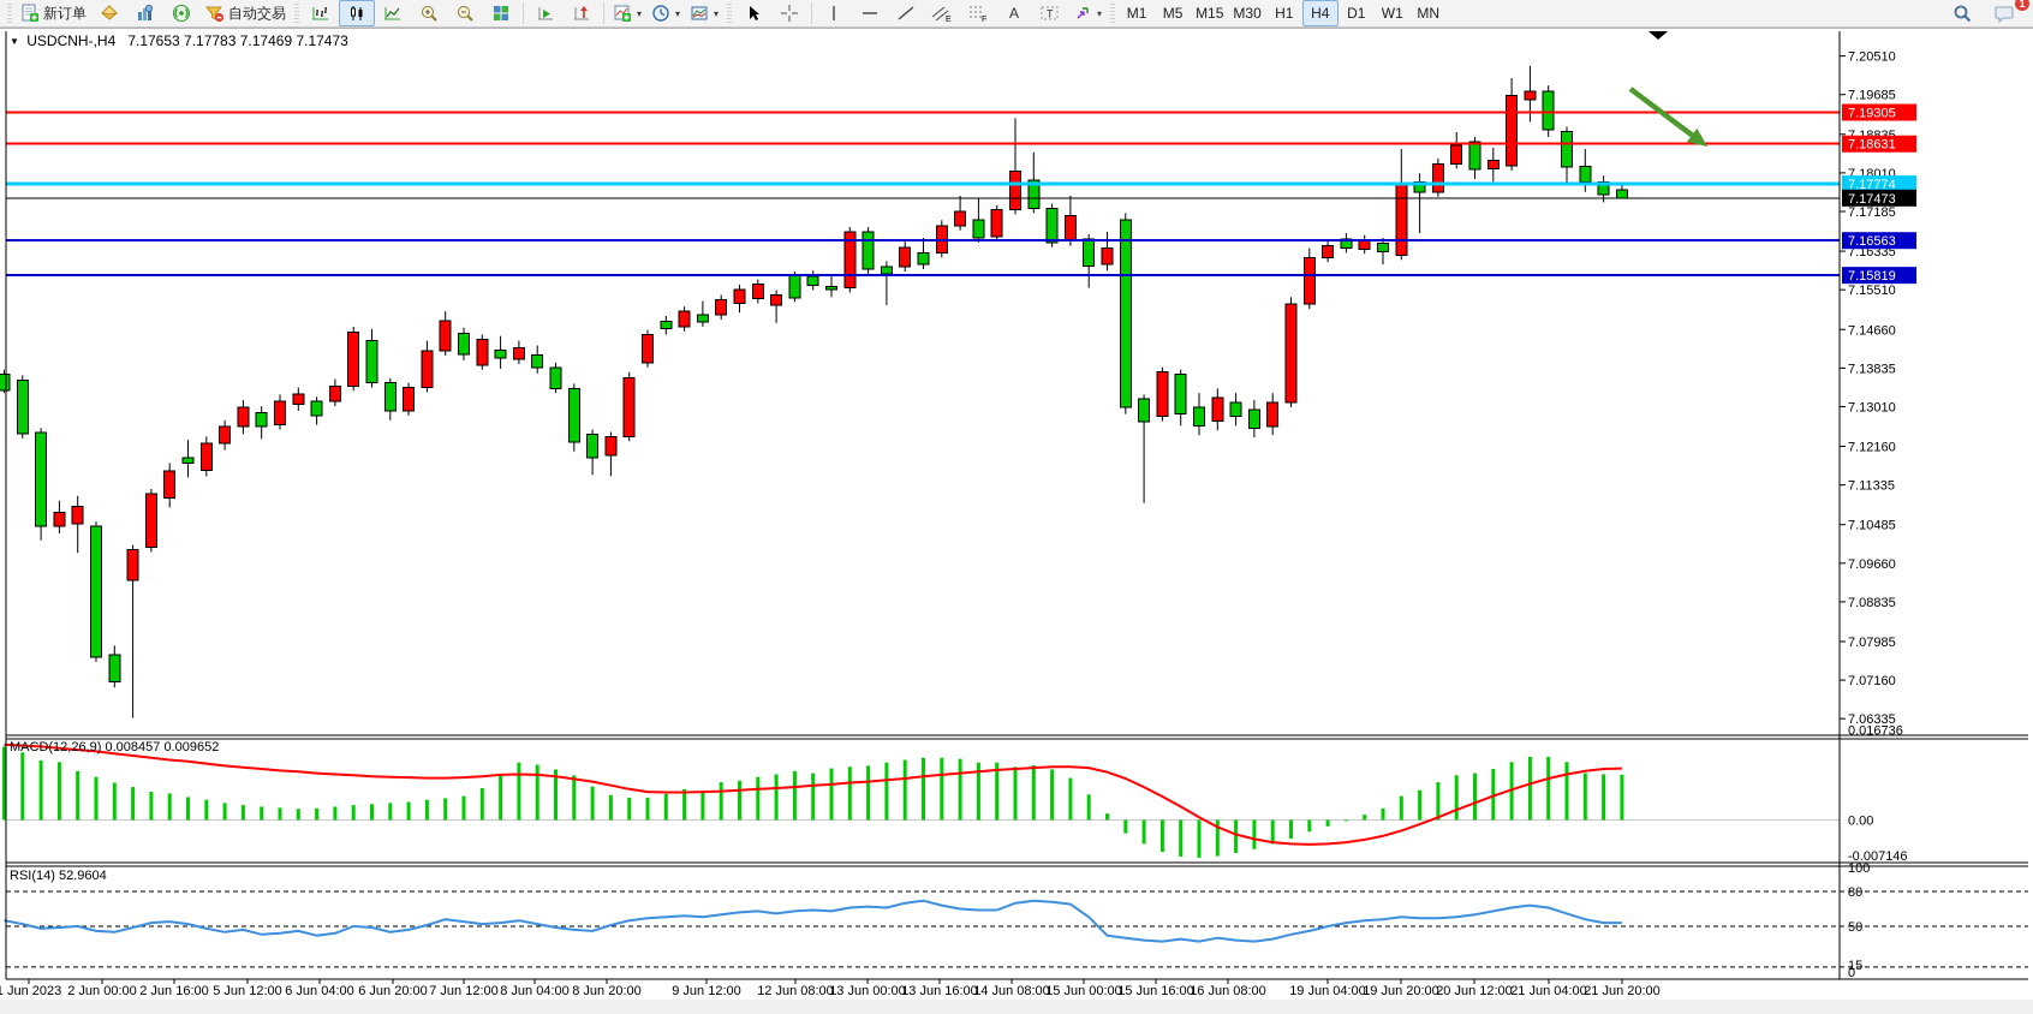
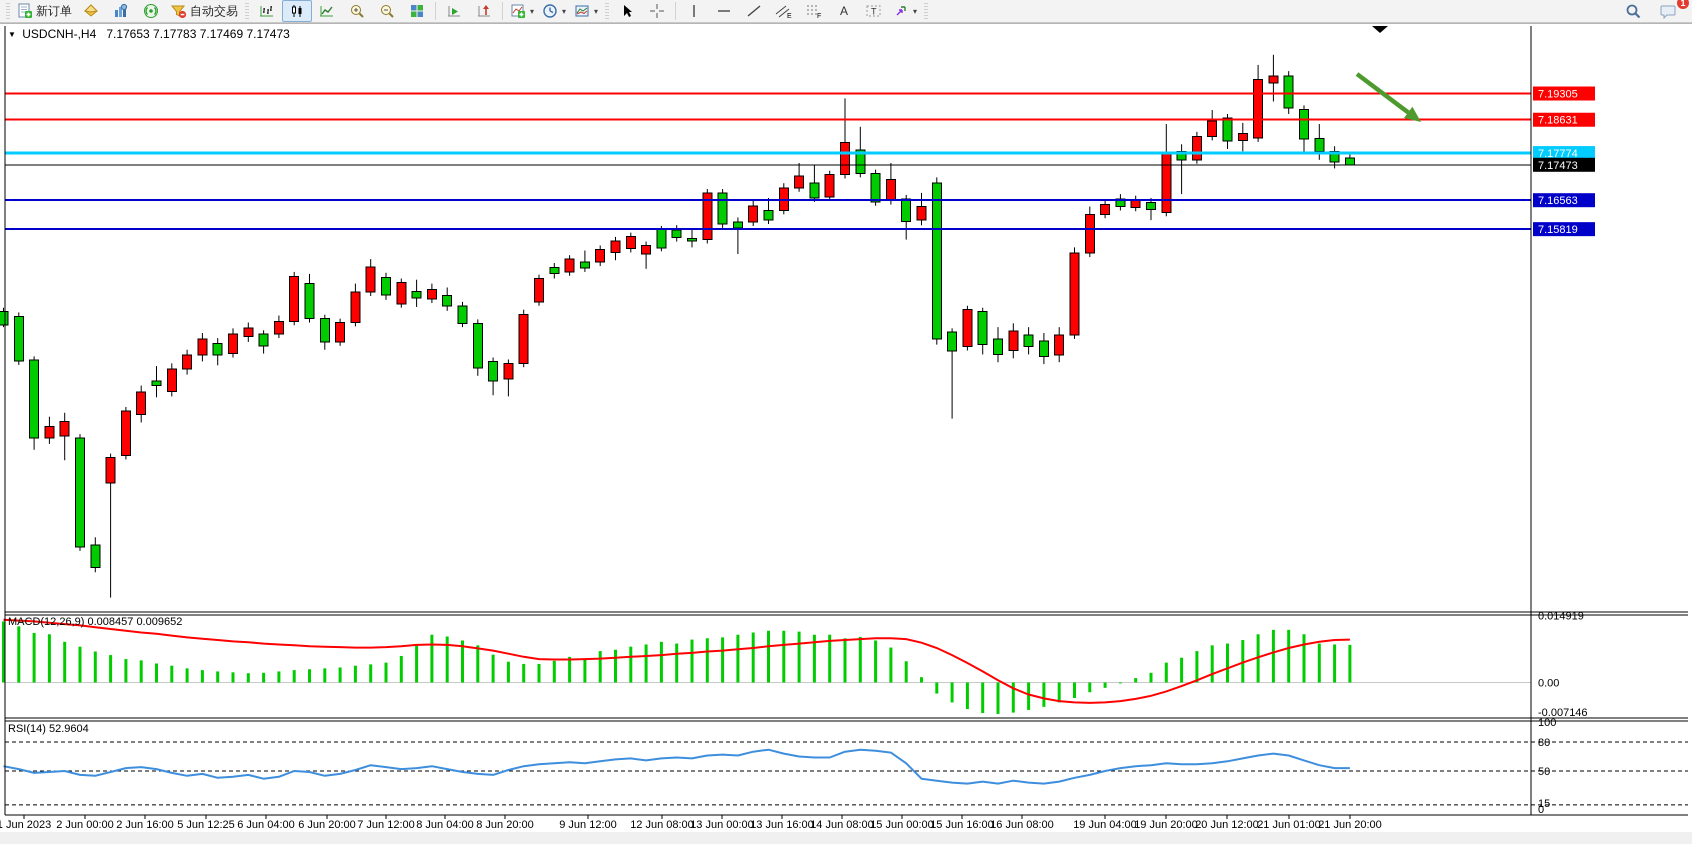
- 7.20510
- 7.19685
- 7.18010
- 7.17185
- 7.16335
- 7.15510
- 7.14660
- 7.13835
- 7.13010
- 7.12160
- 7.11335
- 7.10485
- 7.09660
- 7.08835
- 7.07985
- 7.07160
- 7.06335
- 0.016736
+ 0.014919
  0.00
  -0.007146
  100
  80
  50
  15
  0
  Jun 2023
  2 Jun 00:00
  2 Jun 16:00
- 5 Jun 12:00
+ 5 Jun 12:25
  6 Jun 04:00
  6 Jun 20:00
  7 Jun 12:00
  8 Jun 04:00
  8 Jun 20:00
  9 Jun 12:00
  12 Jun 08:00
  13 Jun 00:00
  13 Jun 16:00
  14 Jun 08:00
  15 Jun 00:00
  15 Jun 16:00
  16 Jun 08:00
  19 Jun 04:00
  19 Jun 20:00
  20 Jun 12:00
- 21 Jun 04:00
+ 21 Jun 01:00
  21 Jun 20:00
  7.19305
  7.18631
  7.17774
  7.17473
  7.16563
  7.15819
  ▼ USDCNH-,H4 7.17653 7.17783 7.17469 7.17473
  MACD(12,26,9) 0.008457 0.009652
  RSI(14) 52.9604
  新订单
  自动交易
  ▾
  ▾
  ▾
  A
  T
  ▾
- M1
- M5
- M15
- M30
- H1
- H4
- D1
- W1
- MN
  1
